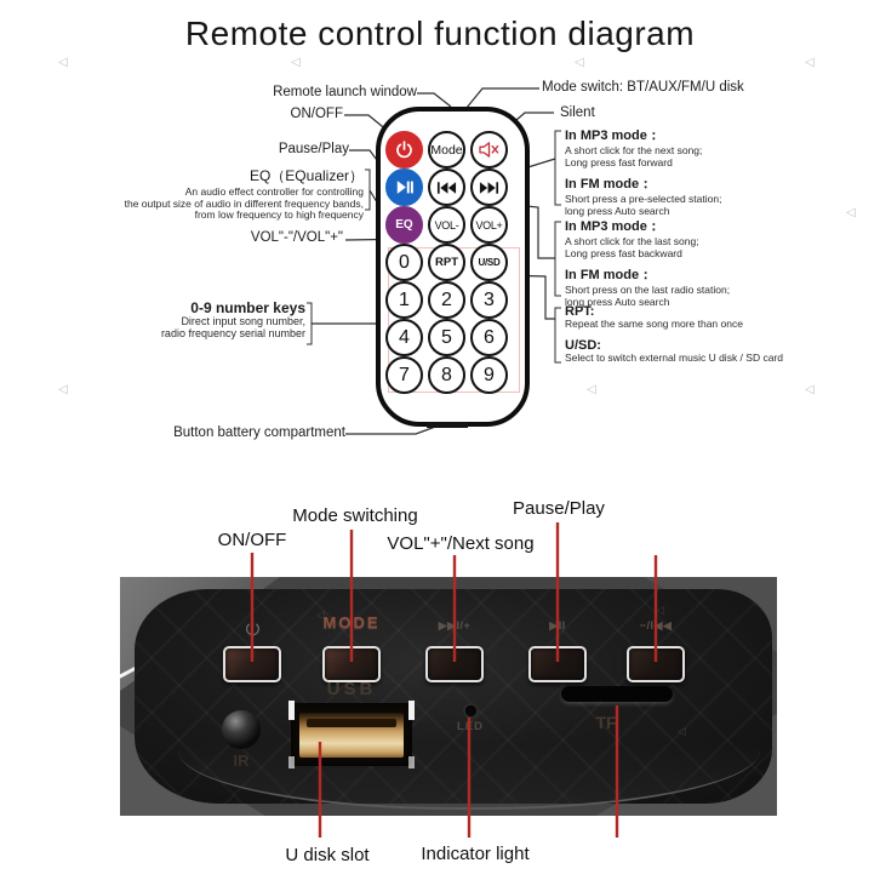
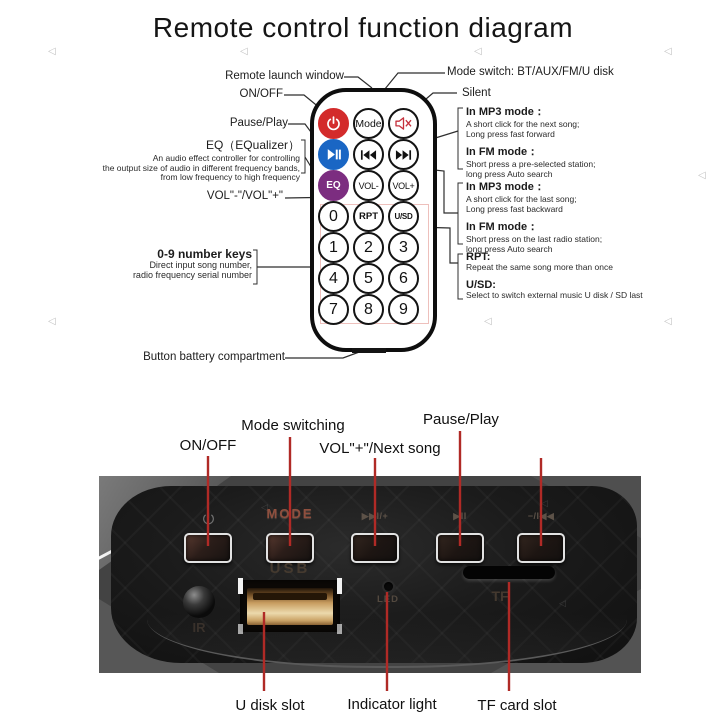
  Remote control function diagram
  ◁
  ◁
  ◁
  ◁
  ◁
  ◁
  ◁
  ◁
  Remote launch window
  ON/OFF
  Pause/Play
  EQ（EQualizer）
  An audio effect controller for controlling
  the output size of audio in different frequency bands,
  from low frequency to high frequency
  VOL"-"/VOL"+"
  0-9 number keys
  Direct input song number,
  radio frequency serial number
  Button battery compartment
  Mode switch: BT/AUX/FM/U disk
  Silent
  In MP3 mode：
  A short click for the next song;
  Long press fast forward
  In FM mode：
  Short press a pre-selected station;
  long press Auto search
  In MP3 mode：
  A short click for the last song;
  Long press fast backward
  In FM mode：
  Short press on the last radio station;
  long press Auto search
  RPT:
  Repeat the same song more than once
  U/SD:
- Select to switch external music U disk / SD card
+ Select to switch external music U disk / SD last
  Mode
  EQ
  VOL-
  VOL+
  0
  RPT
  U/SD
  1
  2
  3
  4
  5
  6
  7
  8
  9
  ON/OFF
  Mode switching
  VOL"+"/Next song
  Pause/Play
  ◁
  ◁
  ◁
  MODE
  ▶▶I/+
  ▶II
  −/I◀◀
  USB
  IR
  TF
  U disk slot
  Indicator light
+ TF card slot
